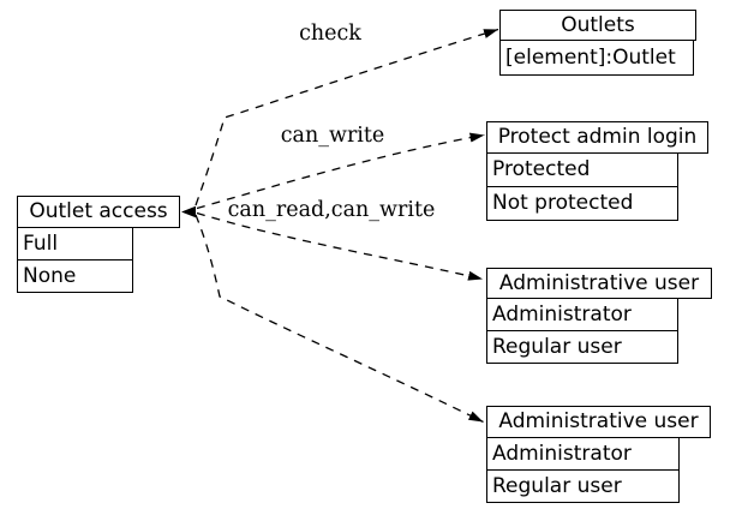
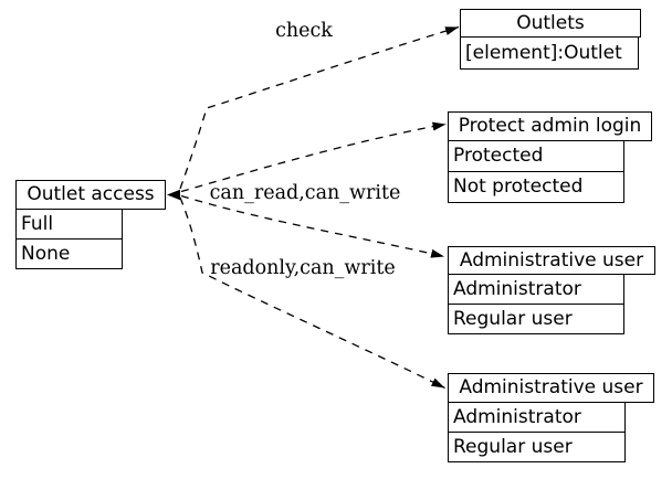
  Outlet access
  Full
  None
  Outlets
  [element]:Outlet
  Protect admin login
  Protected
  Not protected
  Administrative user
  Administrator
  Regular user
  Administrative user
  Administrator
  Regular user
  check
- can_write
  can_read,can_write
+ readonly,can_write
